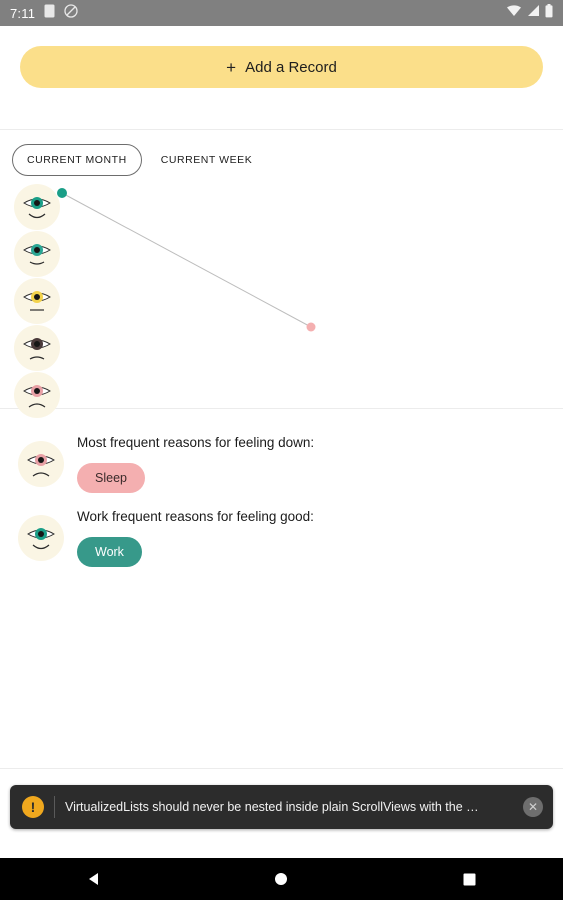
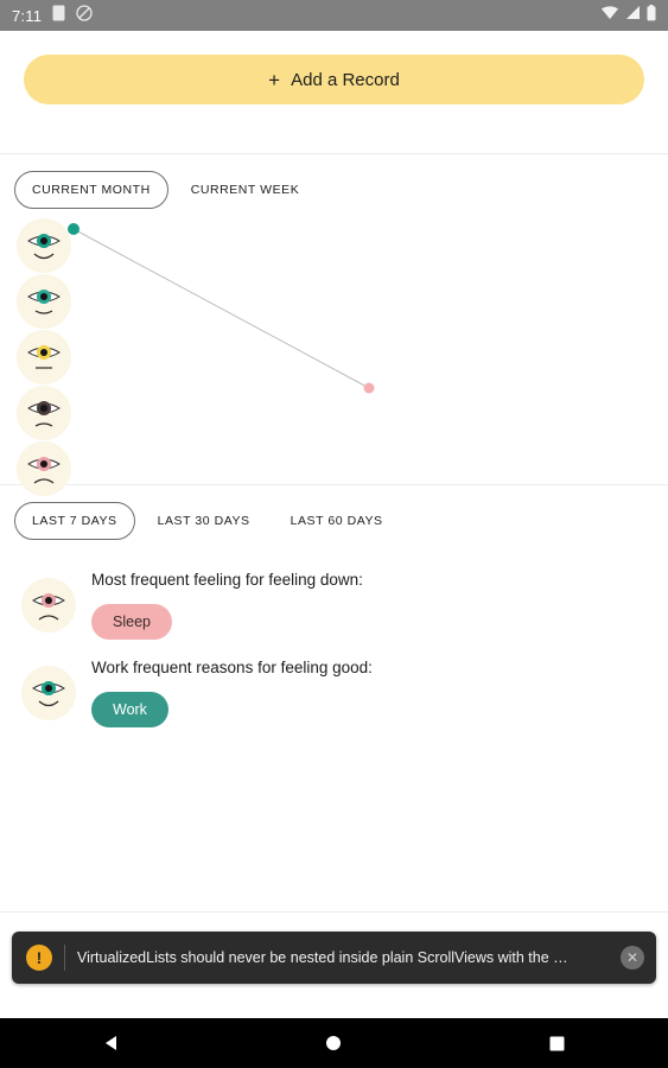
  7:11
  +
  Add a Record
  CURRENT MONTH
  CURRENT WEEK
+ LAST 7 DAYS
+ LAST 30 DAYS
+ LAST 60 DAYS
- Most frequent reasons for feeling down:
+ Most frequent feeling for feeling down:
  Sleep
  Work frequent reasons for feeling good:
  Work
  !
  VirtualizedLists should never be nested inside plain ScrollViews with the …
  ✕
